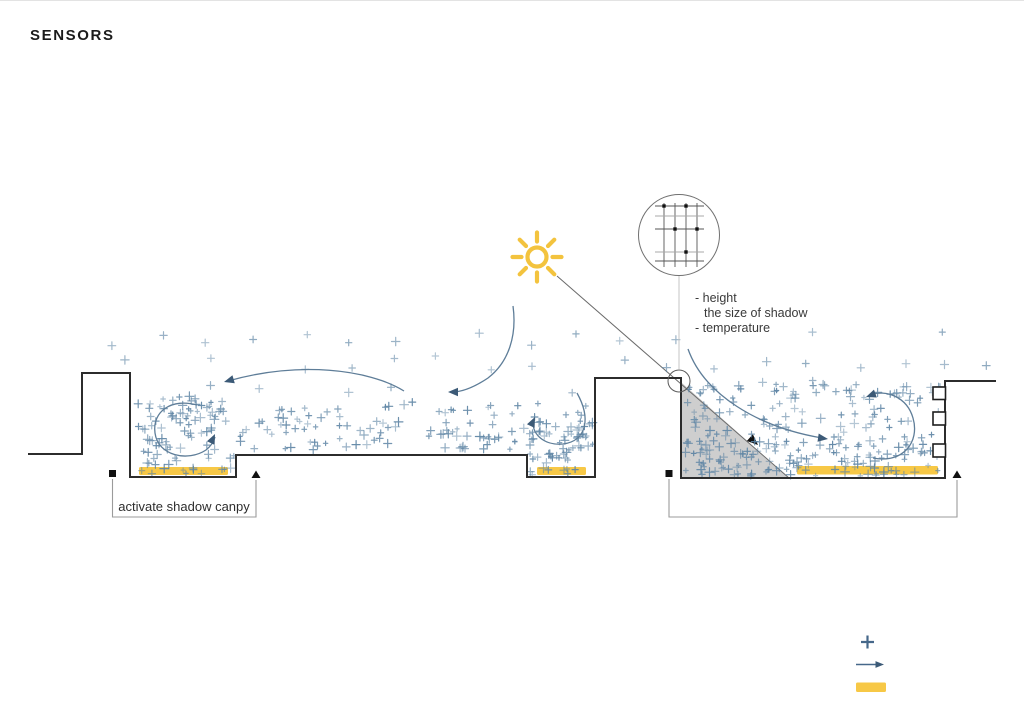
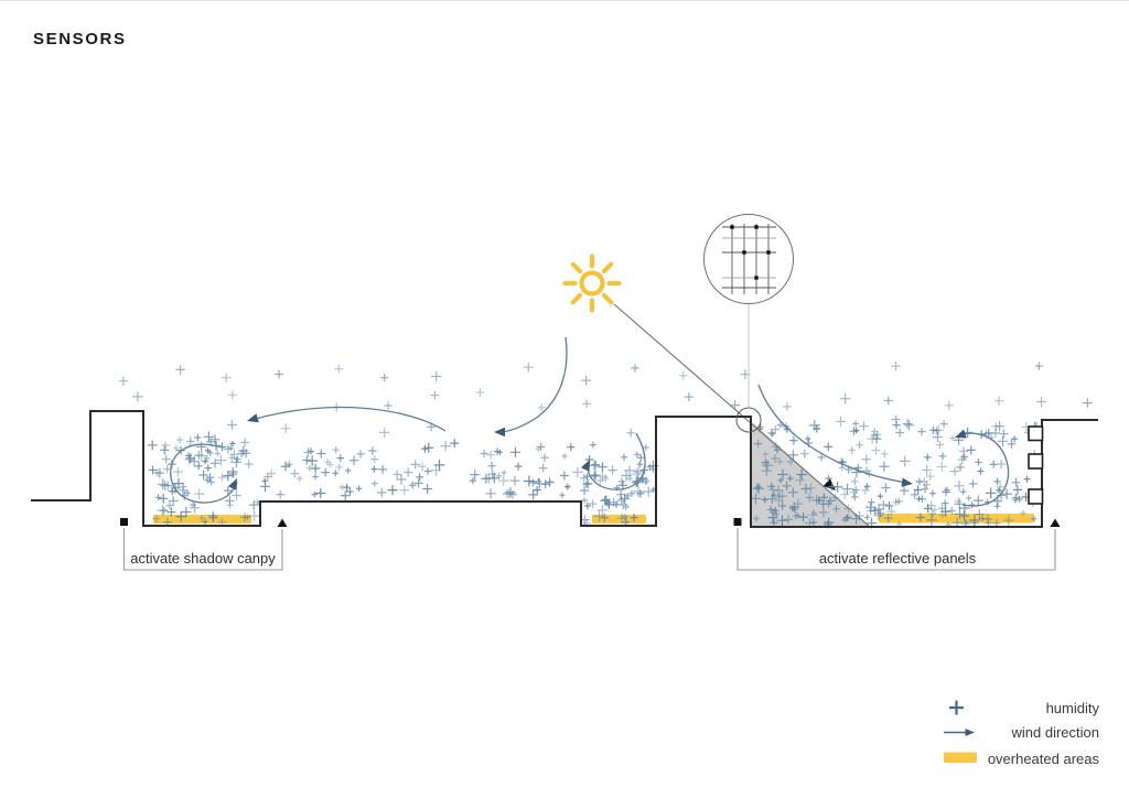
  SENSORS
- - height
- the size of shadow
- - temperature
  activate shadow canpy
+ activate reflective panels
+ humidity
+ wind direction
+ overheated areas
